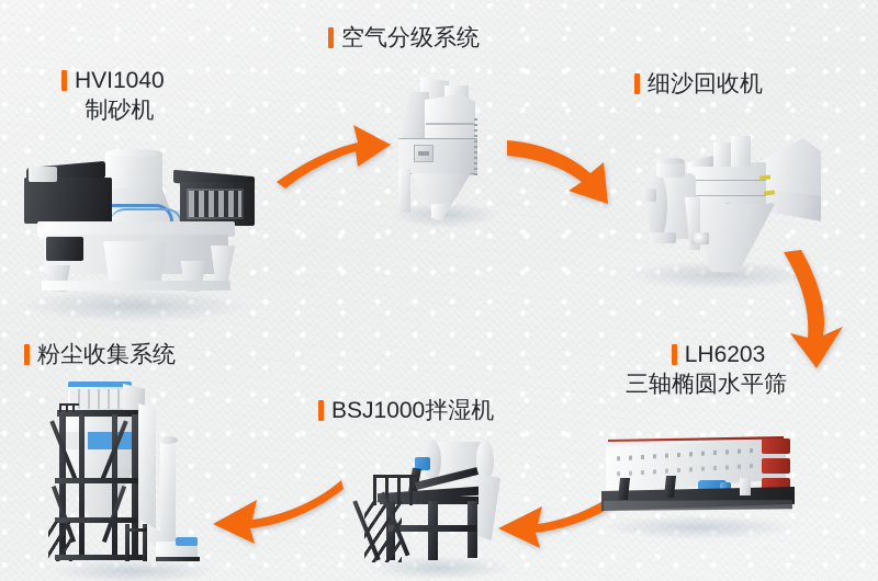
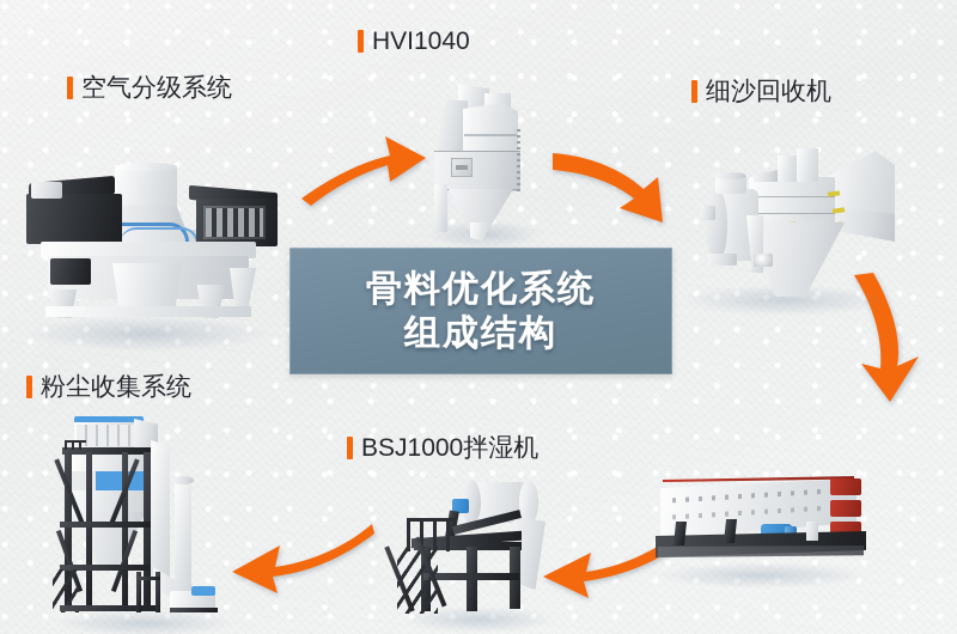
- HVI1040
+ 空气分级系统
- 制砂机
- 空气分级系统
+ HVI1040
  细沙回收机
- LH6203
- 三轴椭圆水平筛
  BSJ1000拌湿机
  粉尘收集系统
+ 骨料优化系统
+ 组成结构
